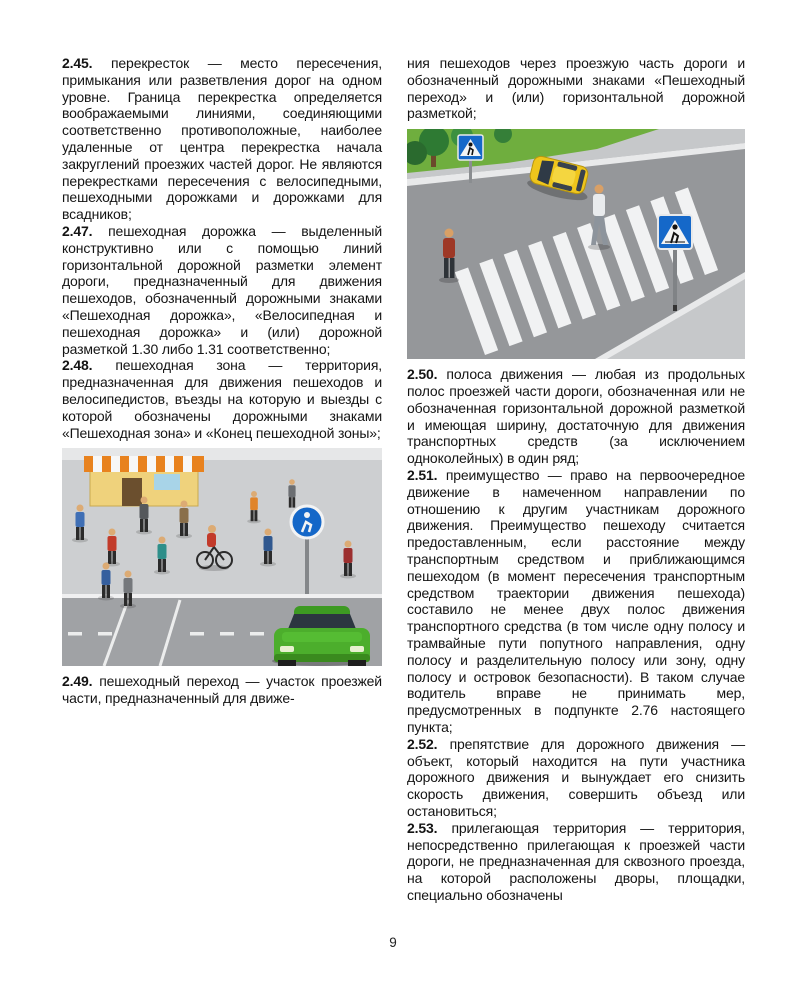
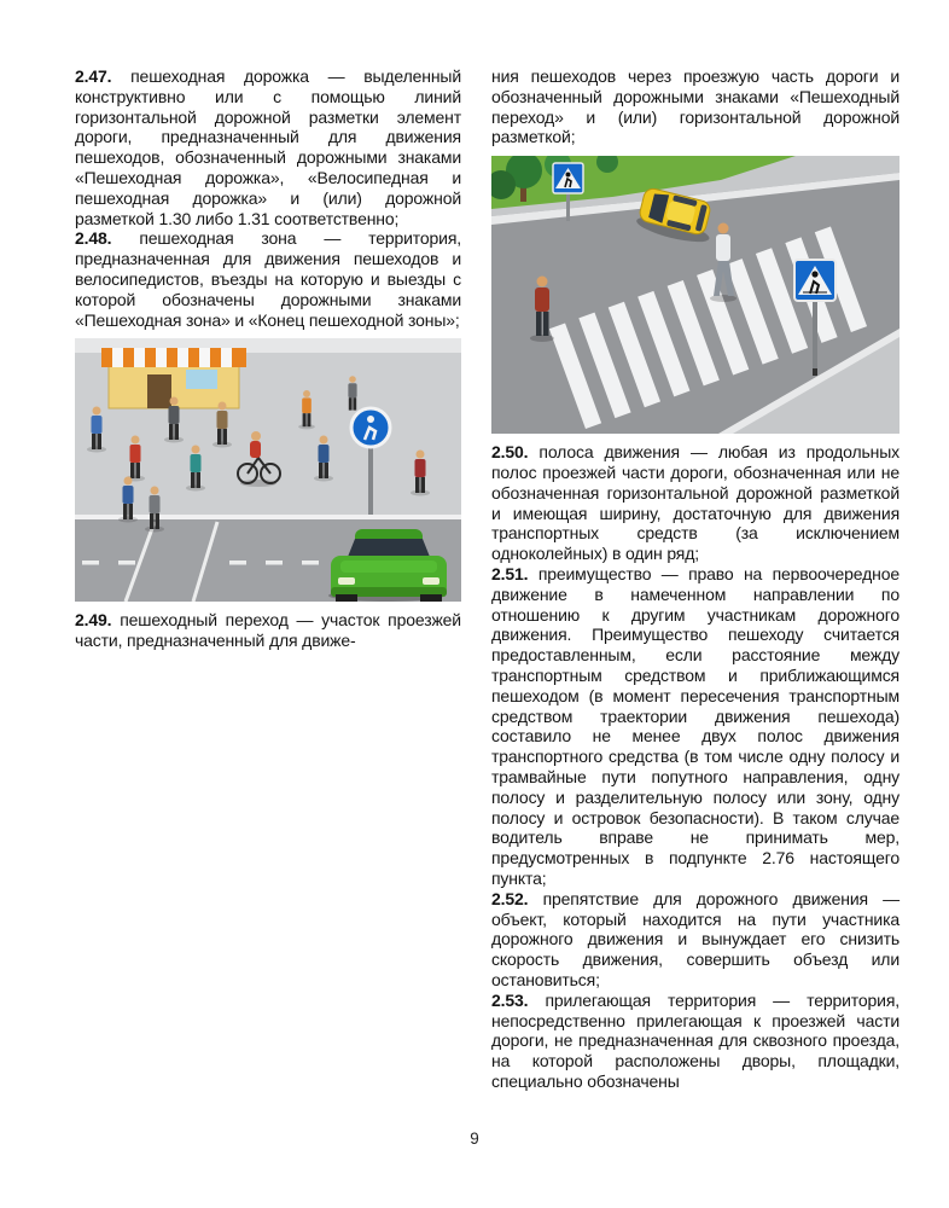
- 2.45. перекресток — место пересечения, примыкания или разветвления дорог на одном уровне. Граница перекрестка определяется воображаемыми линиями, соединяющими соответственно противоположные, наиболее удаленные от центра перекрестка начала закруглений проезжих частей дорог. Не являются перекрестками пересечения с велосипедными, пешеходными дорожками и дорожками для всадников;
  2.47. пешеходная дорожка — выделенный конструктивно или с помощью линий горизонтальной дорожной разметки элемент дороги, предназначенный для движения пешеходов, обозначенный дорожными знаками «Пешеходная дорожка», «Велосипедная и пешеходная дорожка» и (или) дорожной разметкой 1.30 либо 1.31 соответственно;
  2.48. пешеходная зона — территория, предназначенная для движения пешеходов и велосипедистов, въезды на которую и выезды с которой обозначены дорожными знаками «Пешеходная зона» и «Конец пешеходной зоны»;
  2.49. пешеходный переход — участок проезжей части, предназначенный для движе-
  ния пешеходов через проезжую часть дороги и обозначенный дорожными знаками «Пешеходный переход» и (или) горизонтальной дорожной разметкой;
  2.50. полоса движения — любая из продольных полос проезжей части дороги, обозначенная или не обозначенная горизонтальной дорожной разметкой и имеющая ширину, достаточную для движения транспортных средств (за исключением одноколейных) в один ряд;
  2.51. преимущество — право на первоочередное движение в намеченном направлении по отношению к другим участникам дорожного движения. Преимущество пешеходу считается предоставленным, если расстояние между транспортным средством и приближающимся пешеходом (в момент пересечения транспортным средством траектории движения пешехода) составило не менее двух полос движения транспортного средства (в том числе одну полосу и трамвайные пути попутного направления, одну полосу и разделительную полосу или зону, одну полосу и островок безопасности). В таком случае водитель вправе не принимать мер, предусмотренных в подпункте 2.76 настоящего пункта;
  2.52. препятствие для дорожного движения — объект, который находится на пути участника дорожного движения и вынуждает его снизить скорость движения, совершить объезд или остановиться;
  2.53. прилегающая территория — территория, непосредственно прилегающая к проезжей части дороги, не предназначенная для сквозного проезда, на которой расположены дворы, площадки, специально обозначены
  9
